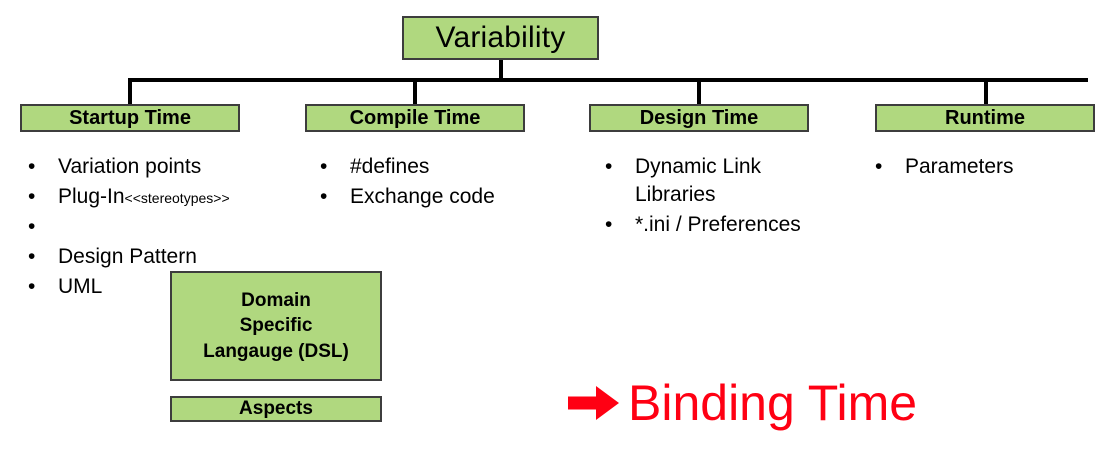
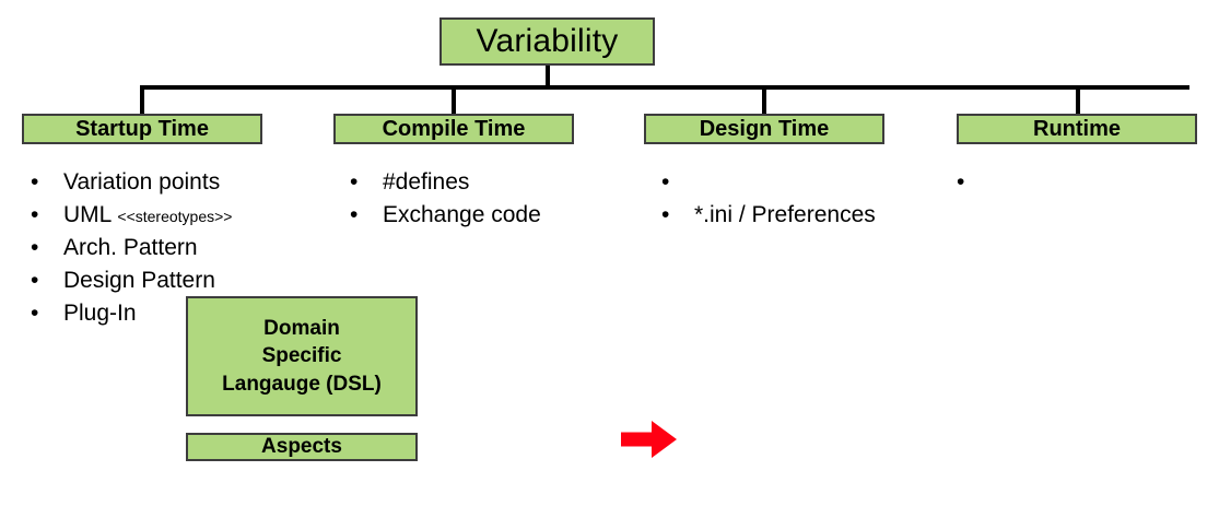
  Variability
  Startup Time
  Compile Time
  Design Time
  Runtime
  •
  Variation points
  •
- Plug-In<<stereotypes>>
+ UML <<stereotypes>>
  •
+ Arch. Pattern
  •
  Design Pattern
  •
- UML
+ Plug-In
  •
  #defines
  •
  Exchange code
  •
- Dynamic Link Libraries
  •
  *.ini / Preferences
  •
- Parameters
  Domain
  Specific
  Langauge (DSL)
  Aspects
- Binding Time
